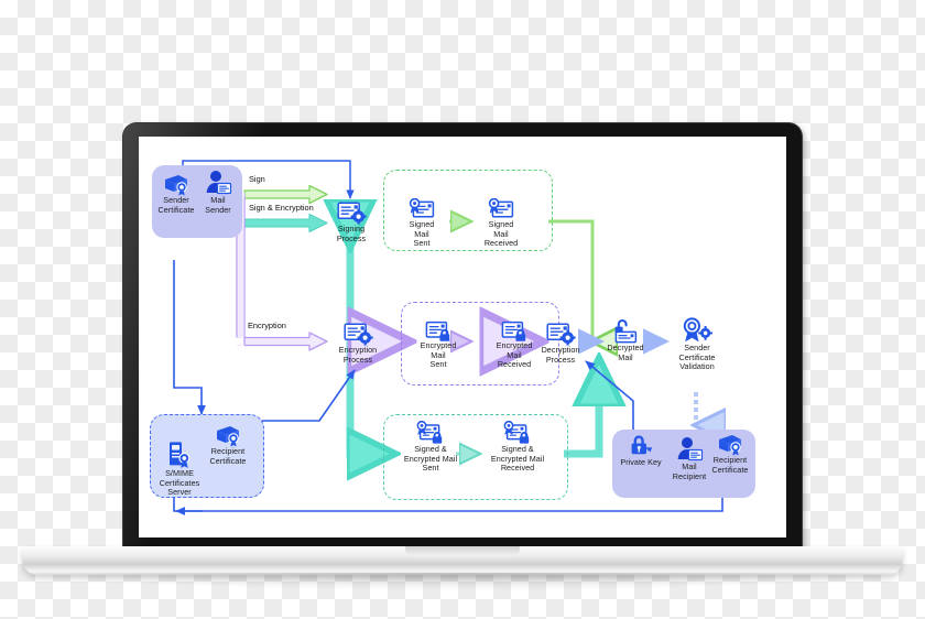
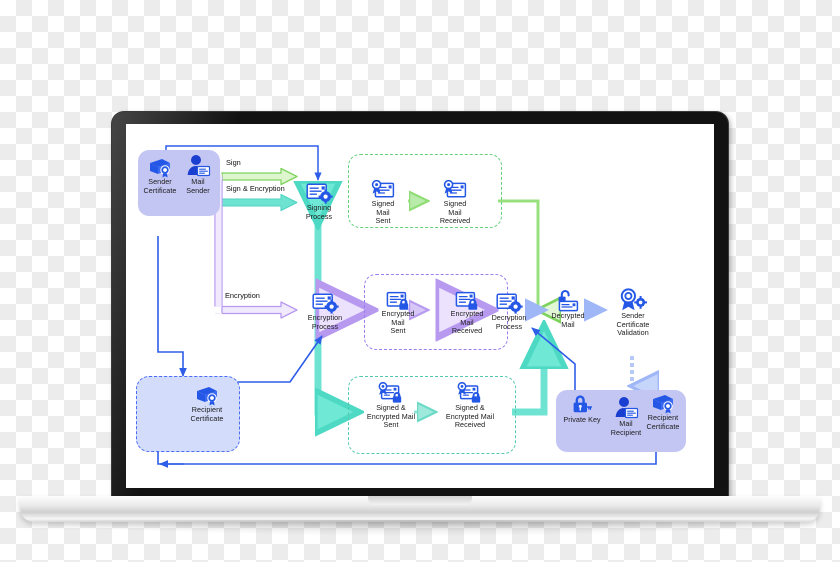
  Sender
  Certificate
  Mail
  Sender
  Sign
  Sign & Encryption
  Encryption
  Signing
  Process
  Signed
  Mail
  Sent
  Signed
  Mail
  Received
  Encryption
  Process
  Encrypted
  Mail
  Sent
  Encrypted
  Mail
  Received
  Decryption
  Process
  Decrypted
  Mail
  Sender
  Certificate
  Validation
  Signed &
  Encrypted Mail
  Sent
  Signed &
  Encrypted Mail
  Received
- S/MIME
- Certificates
- Server
  Recipient
  Certificate
  Private Key
  Mail
  Recipient
  Recipient
  Certificate
